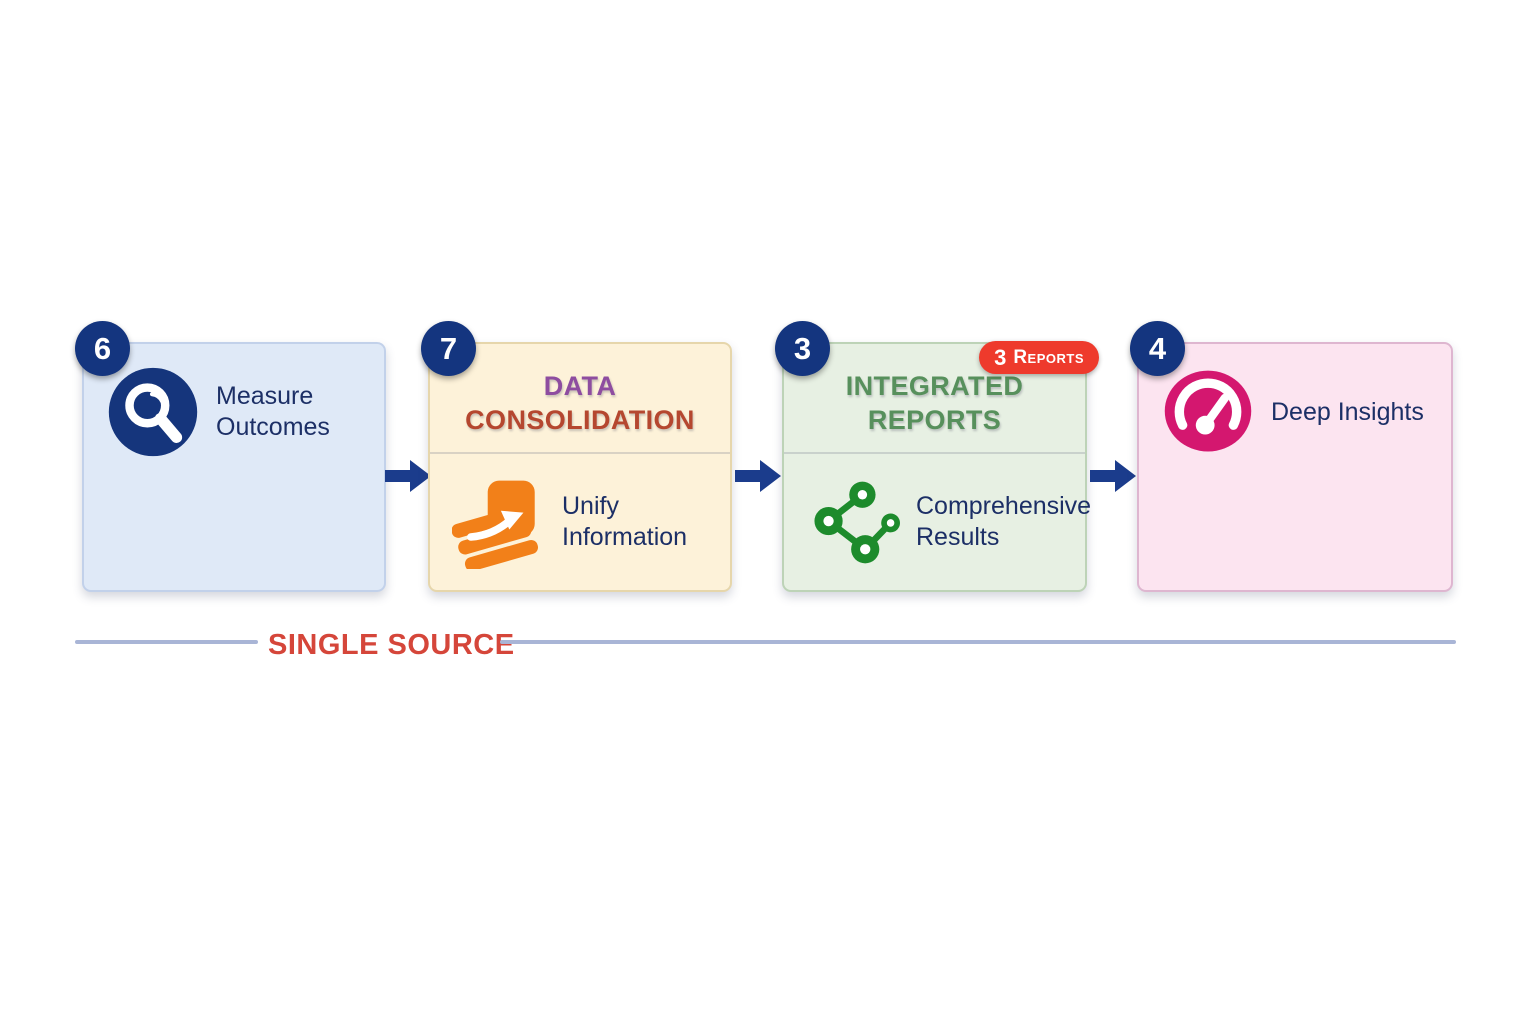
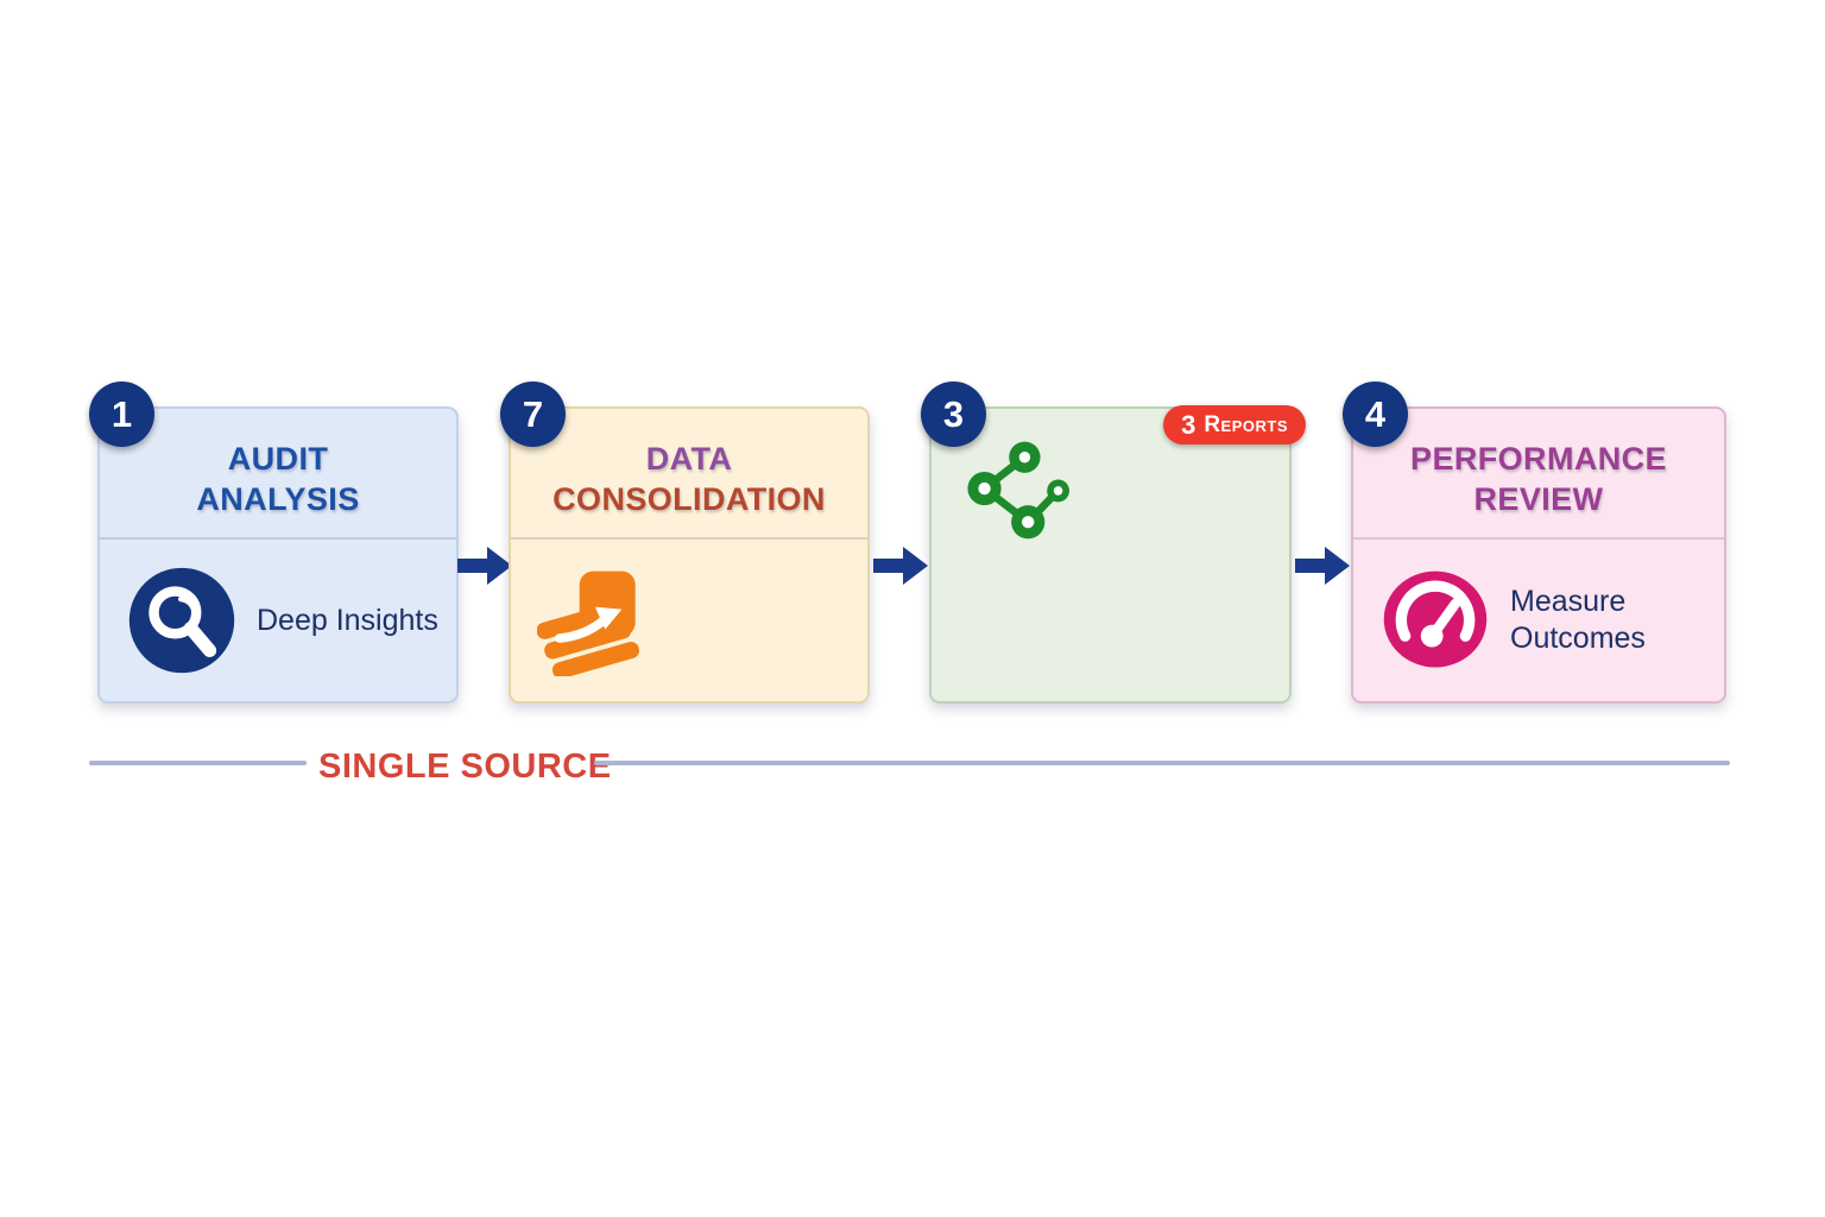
- 6
+ 1
+ AUDIT
+ ANALYSIS
- Measure Outcomes
+ Deep Insights
  7
  DATA
  CONSOLIDATION
- Unify Information
  3
  3
  Reports
- INTEGRATED
- REPORTS
- Comprehensive Results
  4
+ PERFORMANCE
+ REVIEW
- Deep Insights
+ Measure Outcomes
  SINGLE SOURCE
